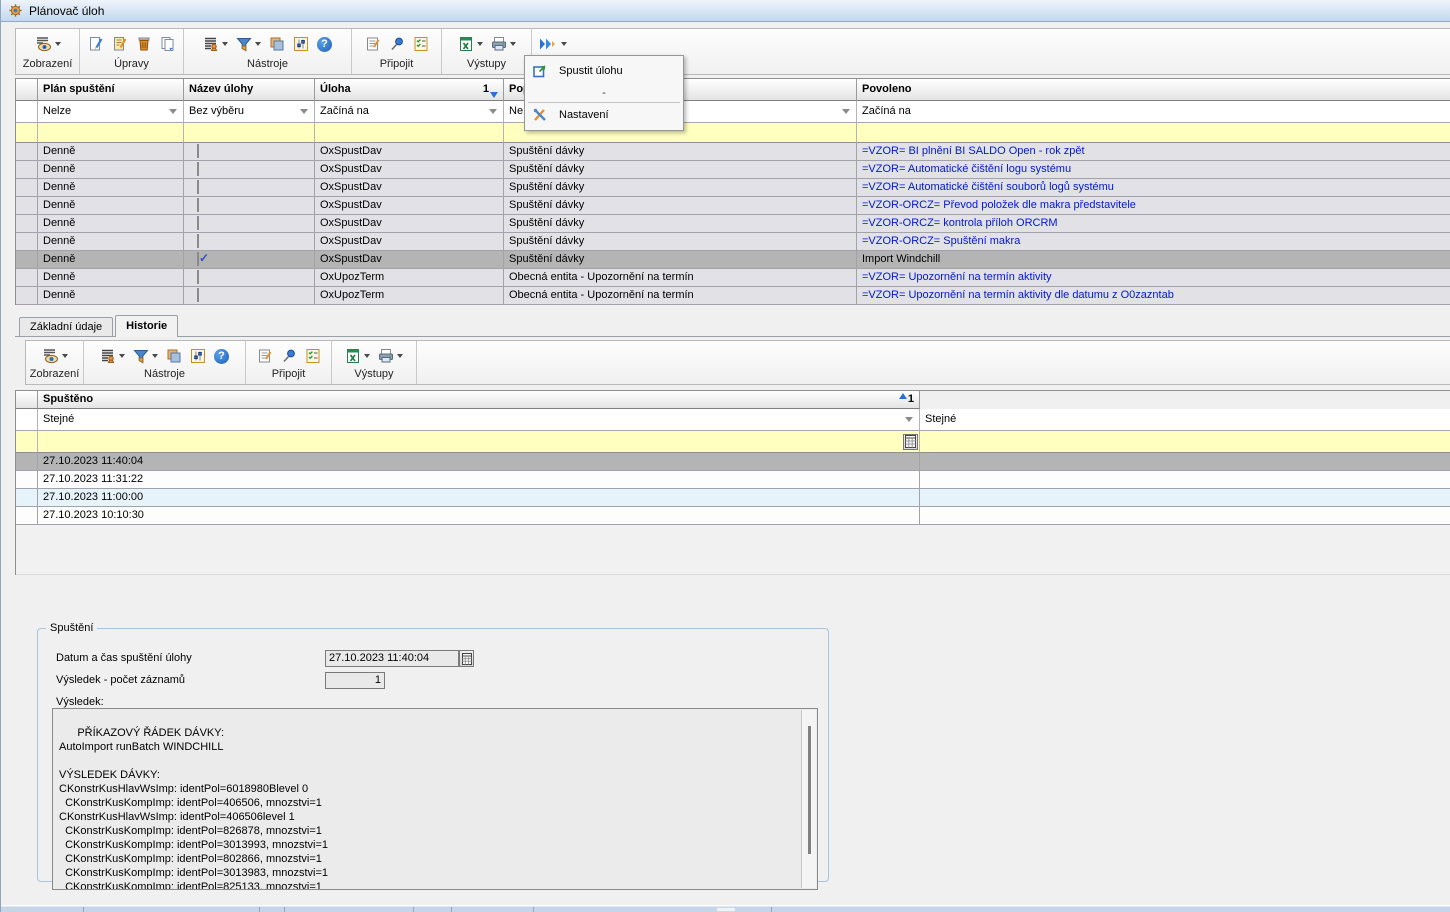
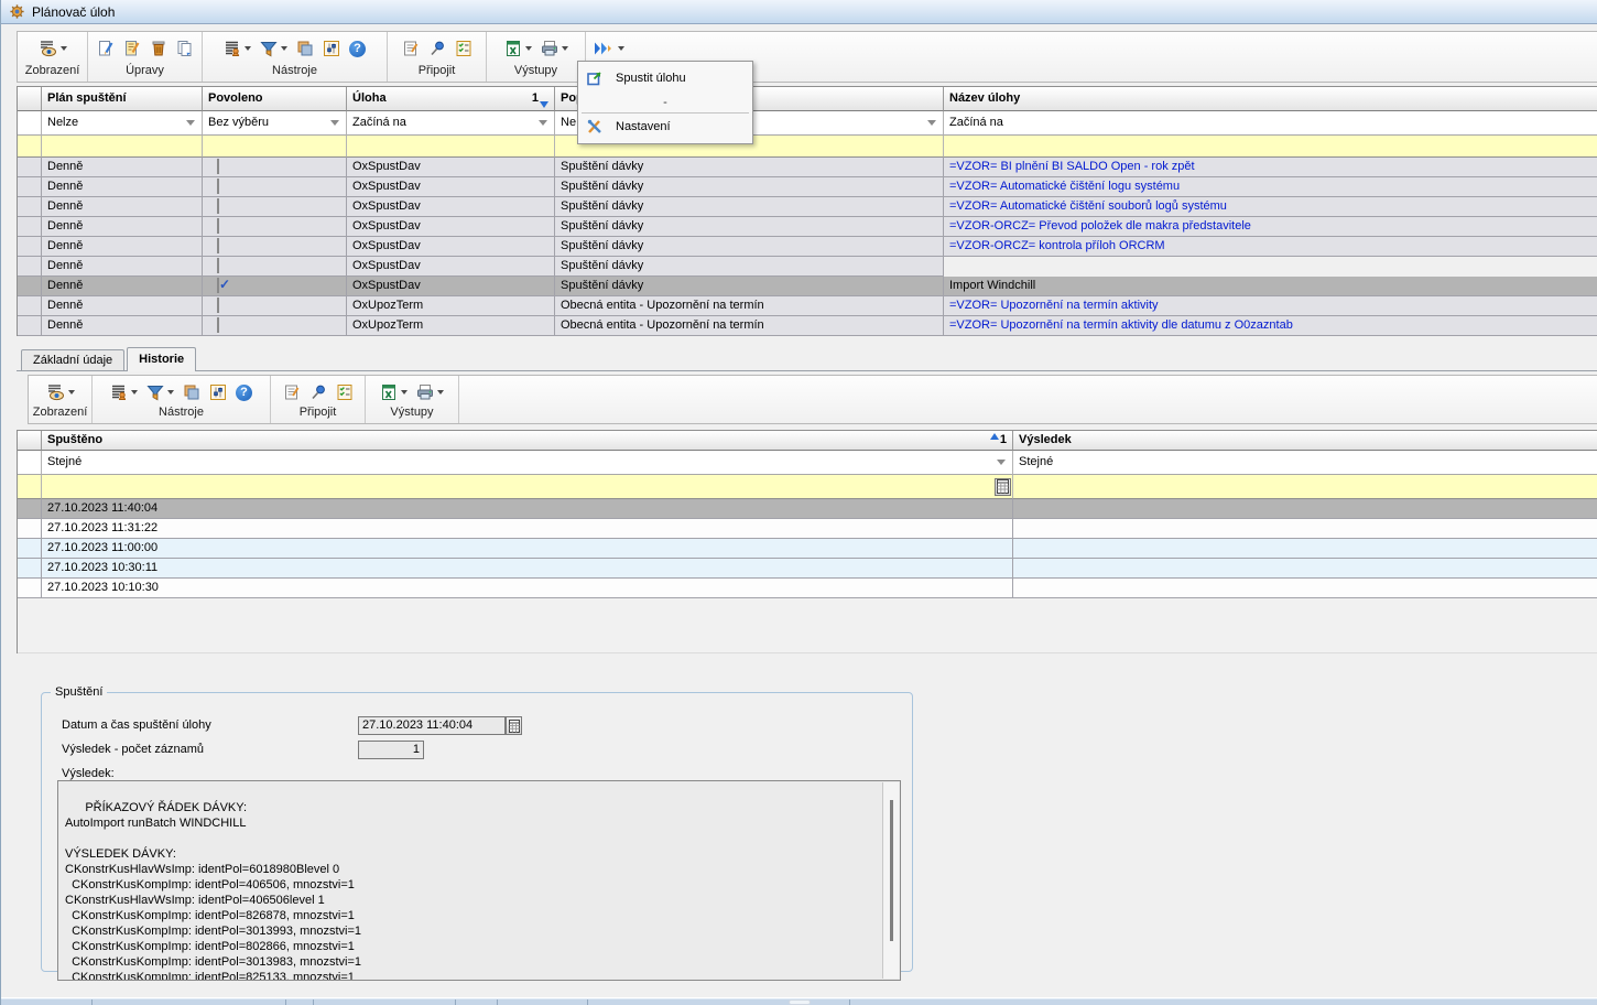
  Plánovač úloh
  Zobrazení
  Úpravy
  ?
  Nástroje
  Připojit
  Výstupy
  Plán spuštění
- Název úlohy
+ Povoleno
  Úloha
  1
- Povoleno
+ Název úlohy
  Nelze
  Bez výběru
  Začíná na
  Ne
  Začíná na
  Denně
  OxSpustDav
  Spuštění dávky
  =VZOR= BI plnění BI SALDO Open - rok zpět
  Denně
  OxSpustDav
  Spuštění dávky
  =VZOR= Automatické čištění logu systému
  Denně
  OxSpustDav
  Spuštění dávky
  =VZOR= Automatické čištění souborů logů systému
  Denně
  OxSpustDav
  Spuštění dávky
  =VZOR-ORCZ= Převod položek dle makra představitele
  Denně
  OxSpustDav
  Spuštění dávky
  =VZOR-ORCZ= kontrola příloh ORCRM
  Denně
  OxSpustDav
  Spuštění dávky
- =VZOR-ORCZ= Spuštění makra
  Denně
  OxSpustDav
  Spuštění dávky
  Import Windchill
  Denně
  OxUpozTerm
  Obecná entita - Upozornění na termín
  =VZOR= Upozornění na termín aktivity
  Denně
  OxUpozTerm
  Obecná entita - Upozornění na termín
  =VZOR= Upozornění na termín aktivity dle datumu z O0zazntab
  Základní údaje
  Historie
  Zobrazení
  ?
  Nástroje
  Připojit
  Výstupy
  Spuštěno
  1
+ Výsledek
  Stejné
  Stejné
  27.10.2023 11:40:04
  27.10.2023 11:31:22
  27.10.2023 11:00:00
+ 27.10.2023 10:30:11
  27.10.2023 10:10:30
  Spuštění
  Datum a čas spuštění úlohy
  27.10.2023 11:40:04
  Výsledek - počet záznamů
  1
  Výsledek:
  PŘÍKAZOVÝ ŘÁDEK DÁVKY:
  AutoImport runBatch WINDCHILL
  VÝSLEDEK DÁVKY:
  CKonstrKusHlavWsImp: identPol=6018980Blevel 0
  CKonstrKusKompImp: identPol=406506, mnozstvi=1
  CKonstrKusHlavWsImp: identPol=406506level 1
  CKonstrKusKompImp: identPol=826878, mnozstvi=1
  CKonstrKusKompImp: identPol=3013993, mnozstvi=1
  CKonstrKusKompImp: identPol=802866, mnozstvi=1
  CKonstrKusKompImp: identPol=3013983, mnozstvi=1
  CKonstrKusKompImp: identPol=825133, mnozstvi=1
  Spustit úlohu
  -
  Nastavení
